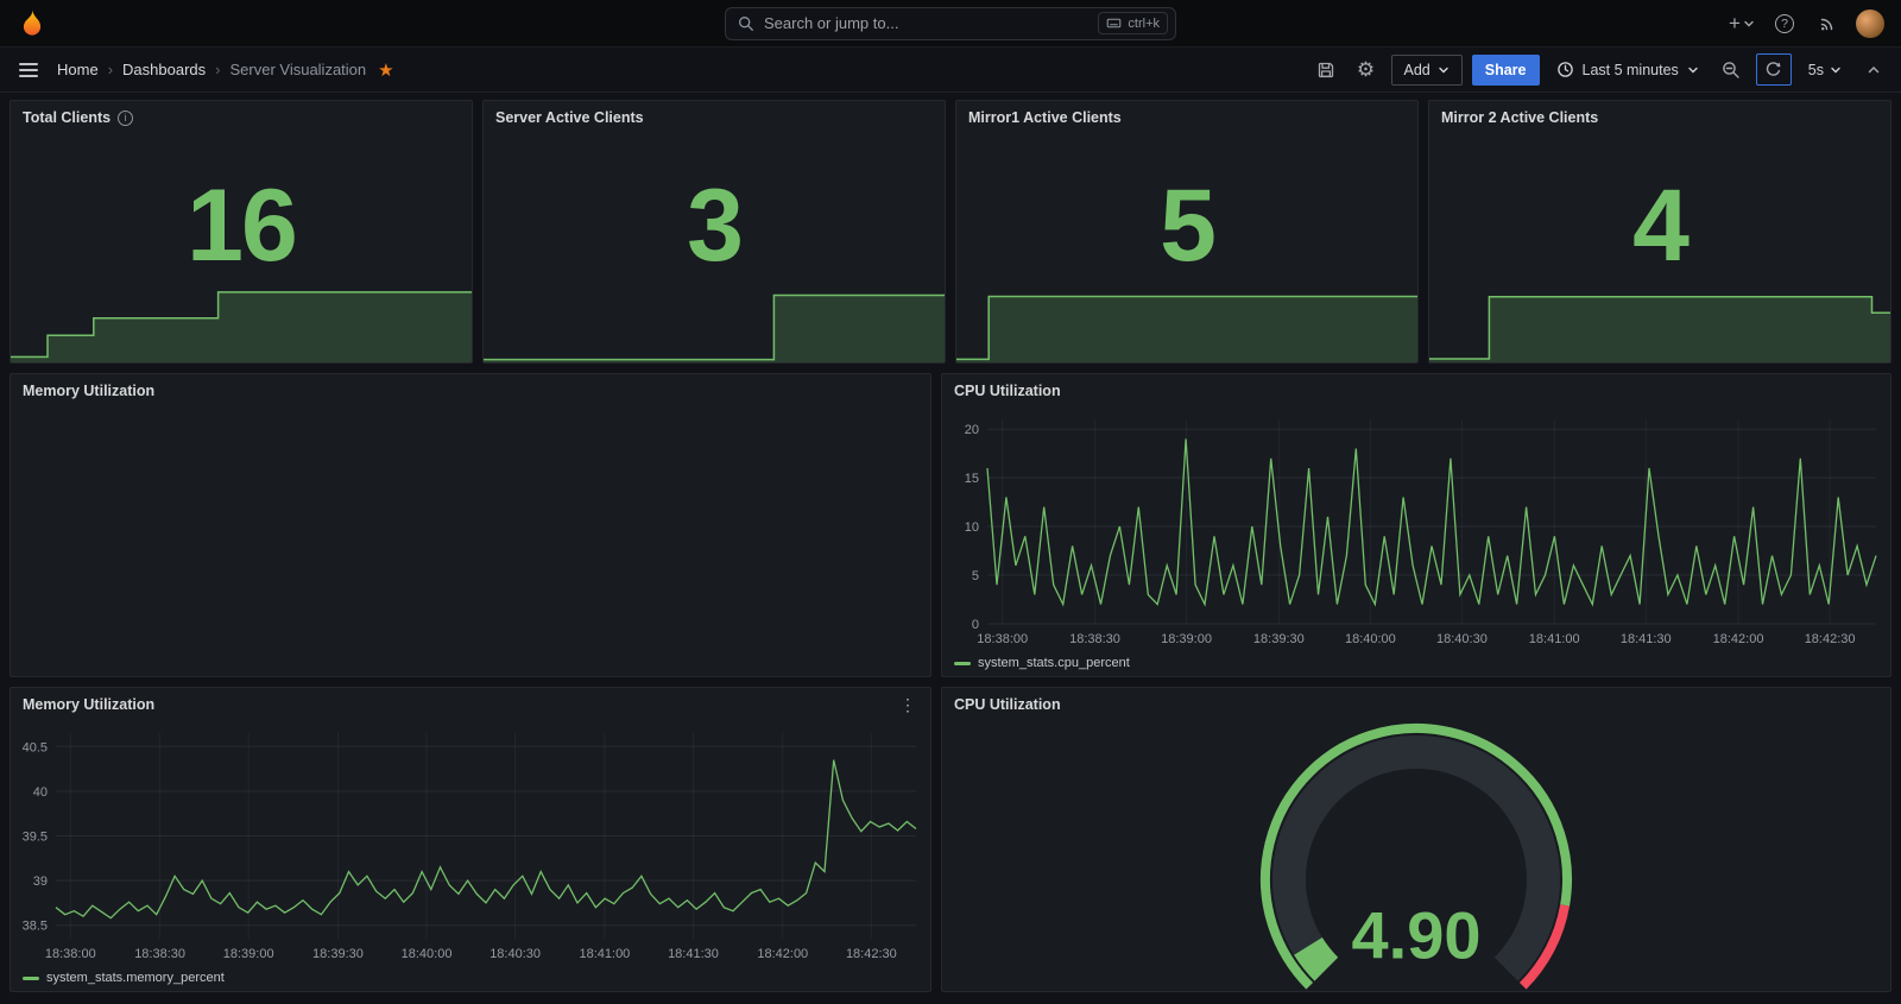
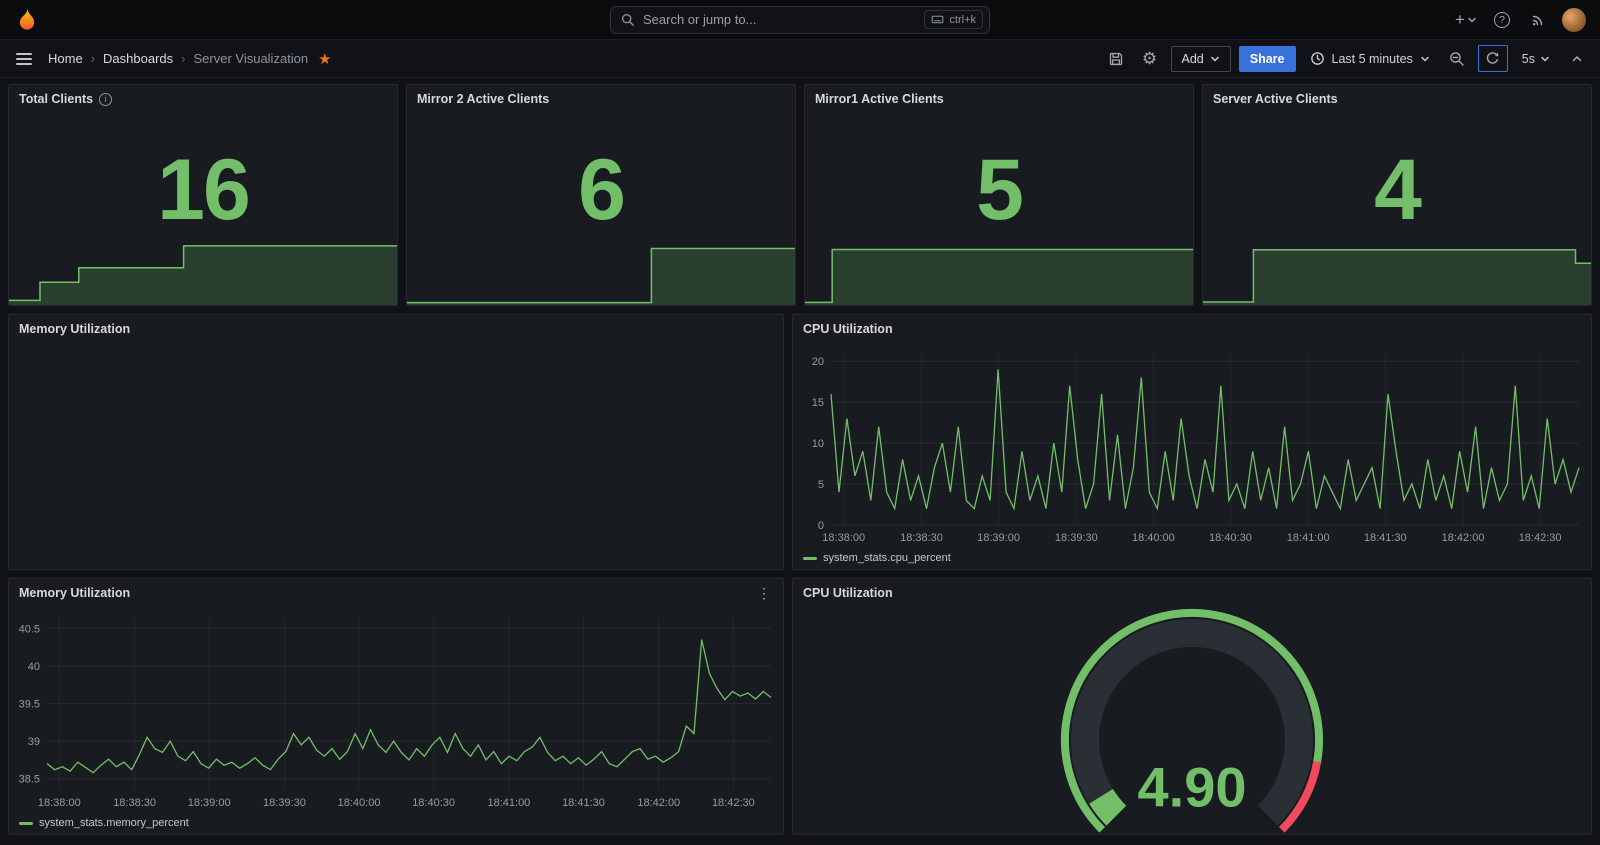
  Search or jump to...
  ctrl+k
  +
  ?
  Home
  ›
  Dashboards
  ›
  Server Visualization
  ★
  ⚙
  Add
  Share
  Last 5 minutes
  5s
  Total Clients
  i
  16
- Server Active Clients
+ Mirror 2 Active Clients
- 3
+ 6
  Mirror1 Active Clients
  5
- Mirror 2 Active Clients
+ Server Active Clients
  4
  Memory Utilization
  CPU Utilization
  0
  5
  10
  15
  20
  18:38:00
  18:38:30
  18:39:00
  18:39:30
  18:40:00
  18:40:30
  18:41:00
  18:41:30
  18:42:00
  18:42:30
  system_stats.cpu_percent
  Memory Utilization
  ⋮
  38.5
  39
  39.5
  40
  40.5
  18:38:00
  18:38:30
  18:39:00
  18:39:30
  18:40:00
  18:40:30
  18:41:00
  18:41:30
  18:42:00
  18:42:30
  system_stats.memory_percent
  CPU Utilization
  4.90
